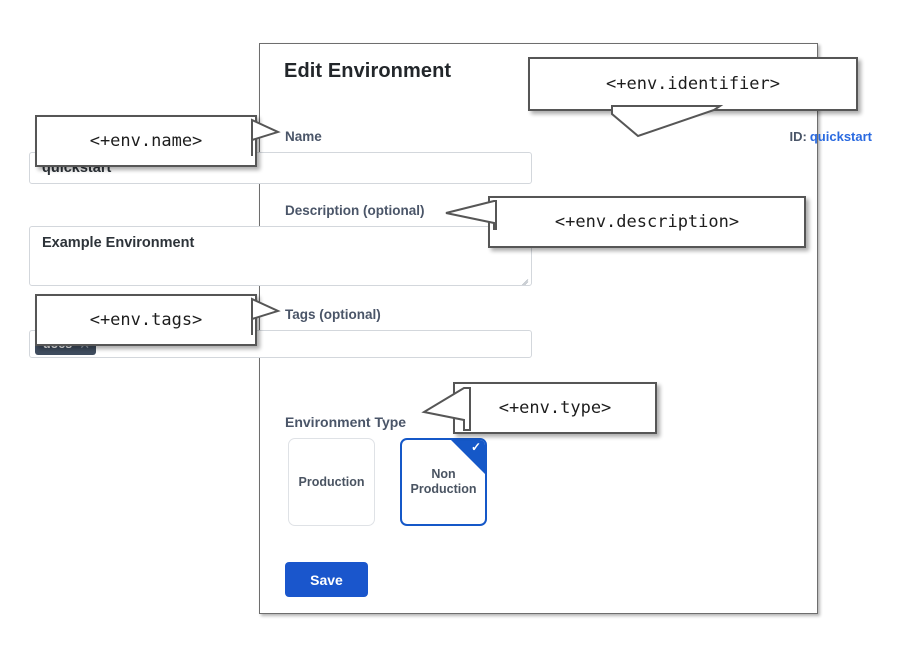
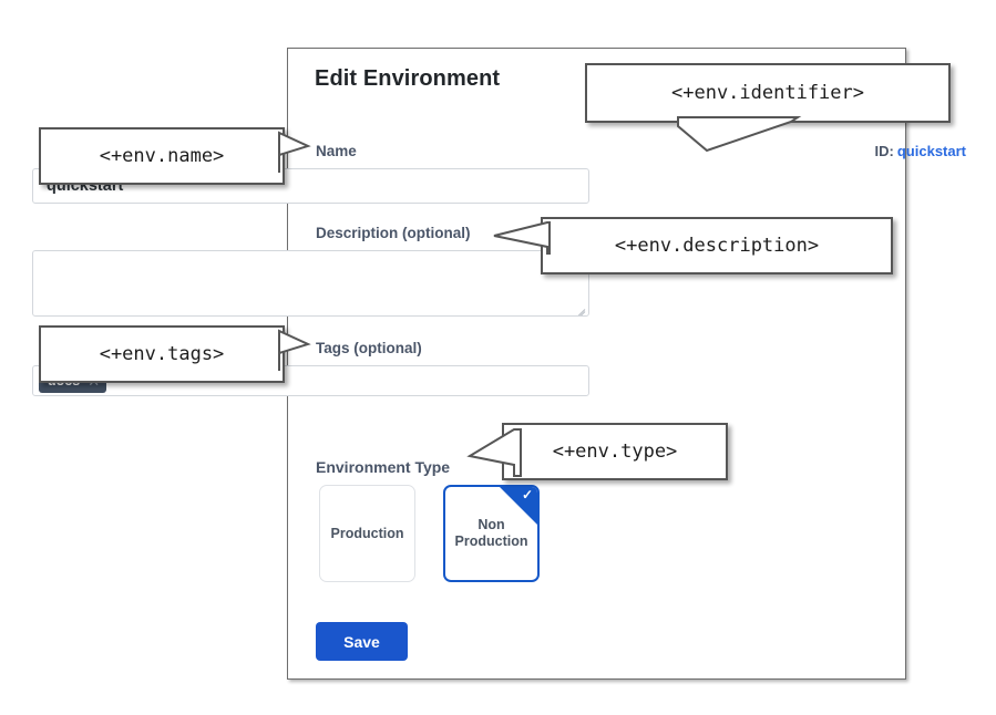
  <+env.name>
  <+env.tags>
  <+env.identifier>
  <+env.description>
  <+env.type>
  Edit Environment
  Name
  ID: quickstart
  quickstart
  Description (optional)
- Example Environment
  Tags (optional)
  Environment Type
  Production
  Non
  Production
  ✓
  Save
